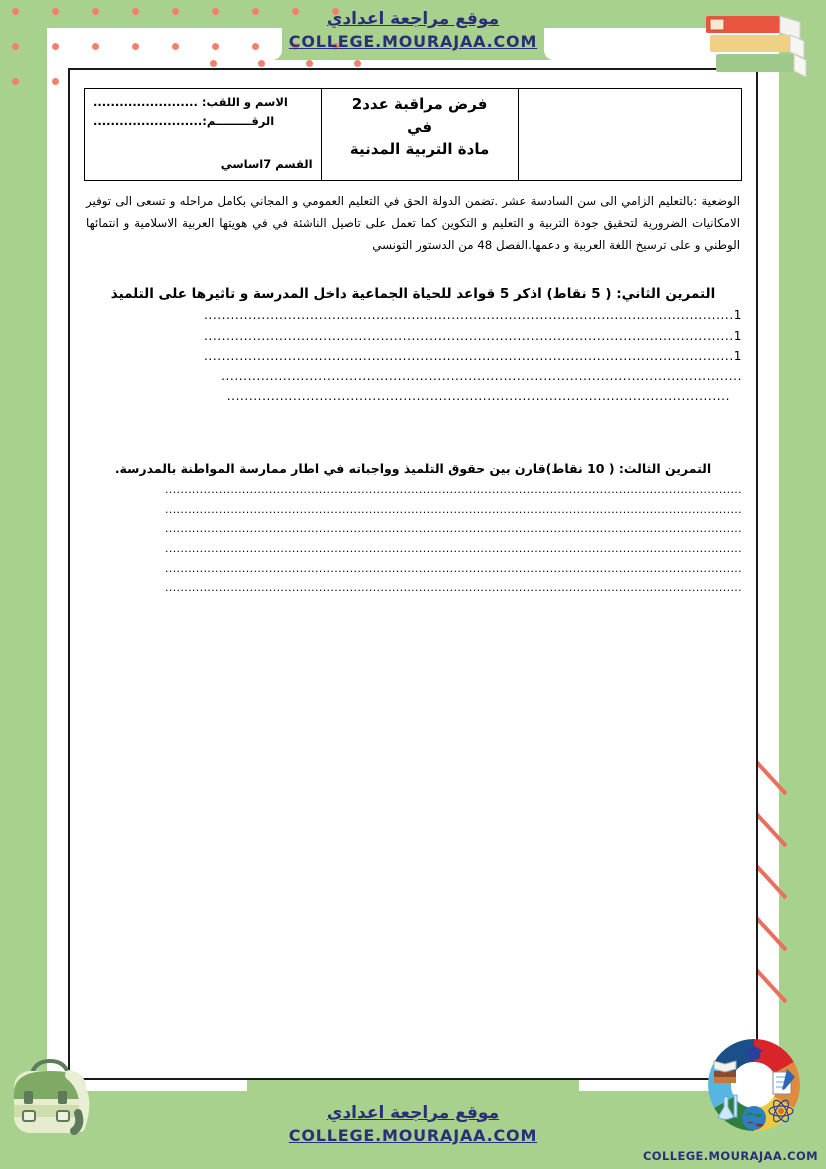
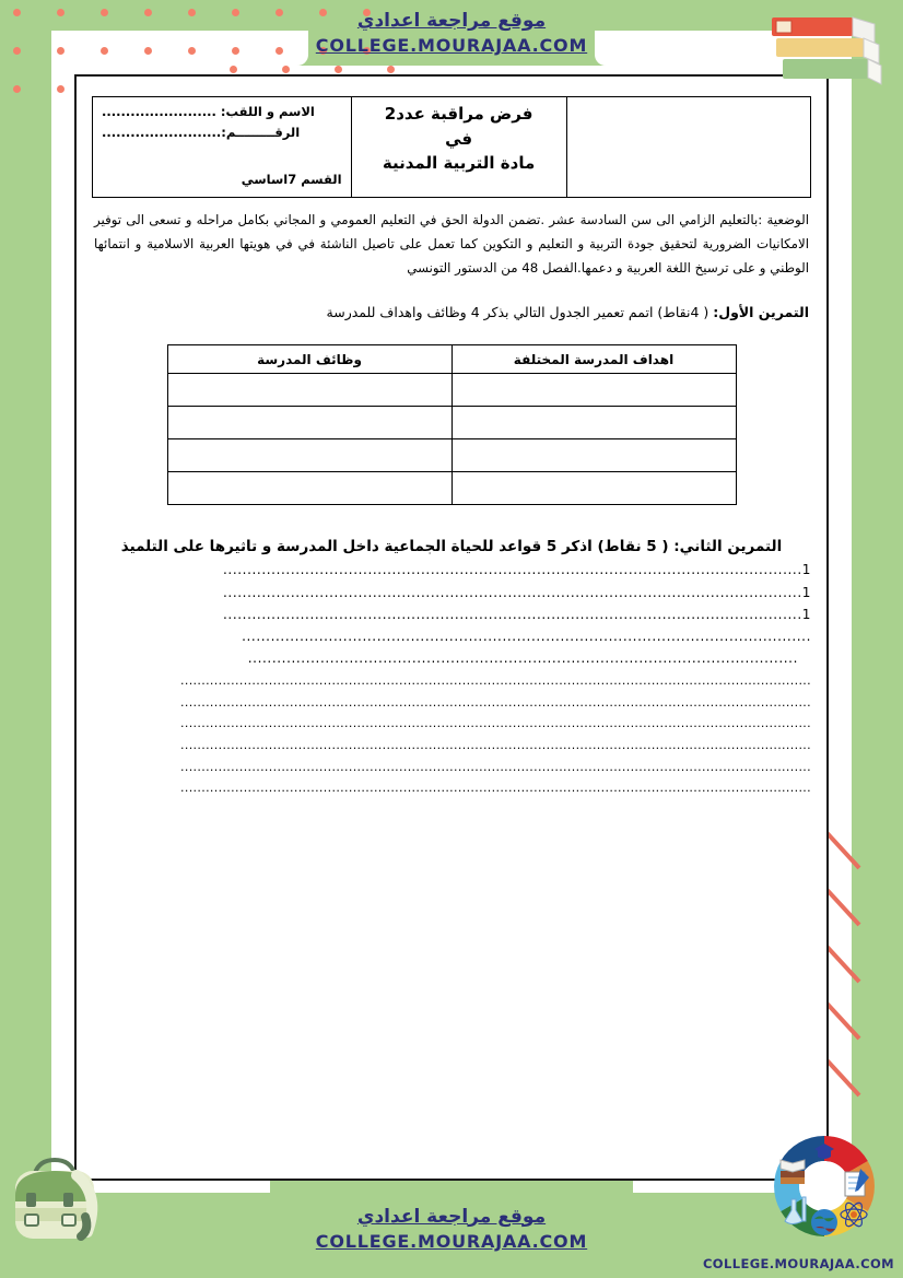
  موقع مراجعة اعدادي
  COLLEGE.MOURAJAA.COM
  موقع مراجعة اعدادي
  COLLEGE.MOURAJAA.COM
  COLLEGE.MOURAJAA.COM
  	فرض مراقبة عدد2 في مادة التربية المدنية	الاسم و اللقب: ........................ الرقـــــــــم:......................... القسم 7اساسي
  الوضعية :بالتعليم الزامي الى سن السادسة عشر .تضمن الدولة الحق في التعليم العمومي و المجاني بكامل مراحله و تسعى الى توفير الامكانيات الضرورية لتحقيق جودة التربية و التعليم و التكوين كما تعمل على تاصيل الناشئة في في هويتها العربية الاسلامية و انتمائها الوطني و على ترسيخ اللغة العربية و دعمها.الفصل 48 من الدستور التونسي
+ التمرين الأول: ( 4نقاط) اتمم تعمير الجدول التالي بذكر 4 وظائف واهداف للمدرسة
+ اهداف المدرسة المختلفة	وظائف المدرسة
  التمرين الثاني: ( 5 نقاط) اذكر 5 قواعد للحياة الجماعية داخل المدرسة و تاثيرها على التلميذ
  1........................................................................................................................
  1........................................................................................................................
  1........................................................................................................................
  ......................................................................................................................
  ..................................................................................................................
- التمرين الثالث: ( 10 نقاط)قارن بين حقوق التلميذ وواجباته في اطار ممارسة المواطنة بالمدرسة.
  ......................................................................................................................................................
  ......................................................................................................................................................
  ......................................................................................................................................................
  ......................................................................................................................................................
  ......................................................................................................................................................
  ......................................................................................................................................................
